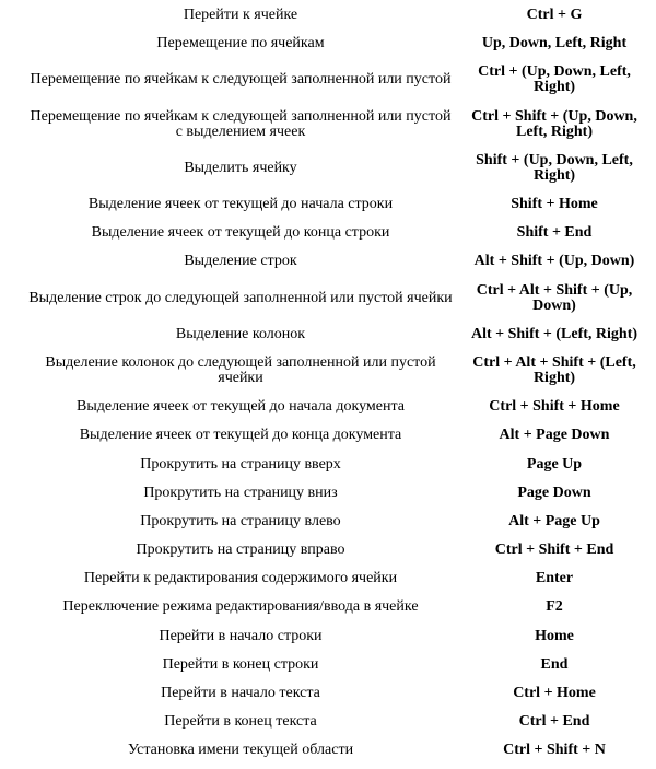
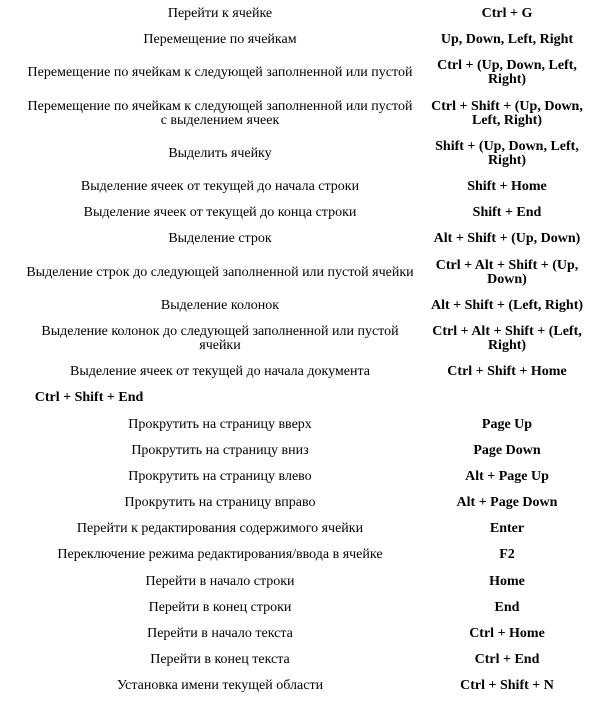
  Перейти к ячейке
  Ctrl + G
  Перемещение по ячейкам
  Up, Down, Left, Right
  Перемещение по ячейкам к следующей заполненной или пустой
  Ctrl + (Up, Down, Left,
  Right)
  Перемещение по ячейкам к следующей заполненной или пустой
  с выделением ячеек
  Ctrl + Shift + (Up, Down,
  Left, Right)
  Выделить ячейку
  Shift + (Up, Down, Left,
  Right)
  Выделение ячеек от текущей до начала строки
  Shift + Home
  Выделение ячеек от текущей до конца строки
  Shift + End
  Выделение строк
  Alt + Shift + (Up, Down)
  Выделение строк до следующей заполненной или пустой ячейки
  Ctrl + Alt + Shift + (Up,
  Down)
  Выделение колонок
  Alt + Shift + (Left, Right)
  Выделение колонок до следующей заполненной или пустой
  ячейки
  Ctrl + Alt + Shift + (Left,
  Right)
  Выделение ячеек от текущей до начала документа
  Ctrl + Shift + Home
- Выделение ячеек от текущей до конца документа
- Alt + Page Down
+ Ctrl + Shift + End
  Прокрутить на страницу вверх
  Page Up
  Прокрутить на страницу вниз
  Page Down
  Прокрутить на страницу влево
  Alt + Page Up
  Прокрутить на страницу вправо
- Ctrl + Shift + End
+ Alt + Page Down
  Перейти к редактирования содержимого ячейки
  Enter
  Переключение режима редактирования/ввода в ячейке
  F2
  Перейти в начало строки
  Home
  Перейти в конец строки
  End
  Перейти в начало текста
  Ctrl + Home
  Перейти в конец текста
  Ctrl + End
  Установка имени текущей области
  Ctrl + Shift + N
